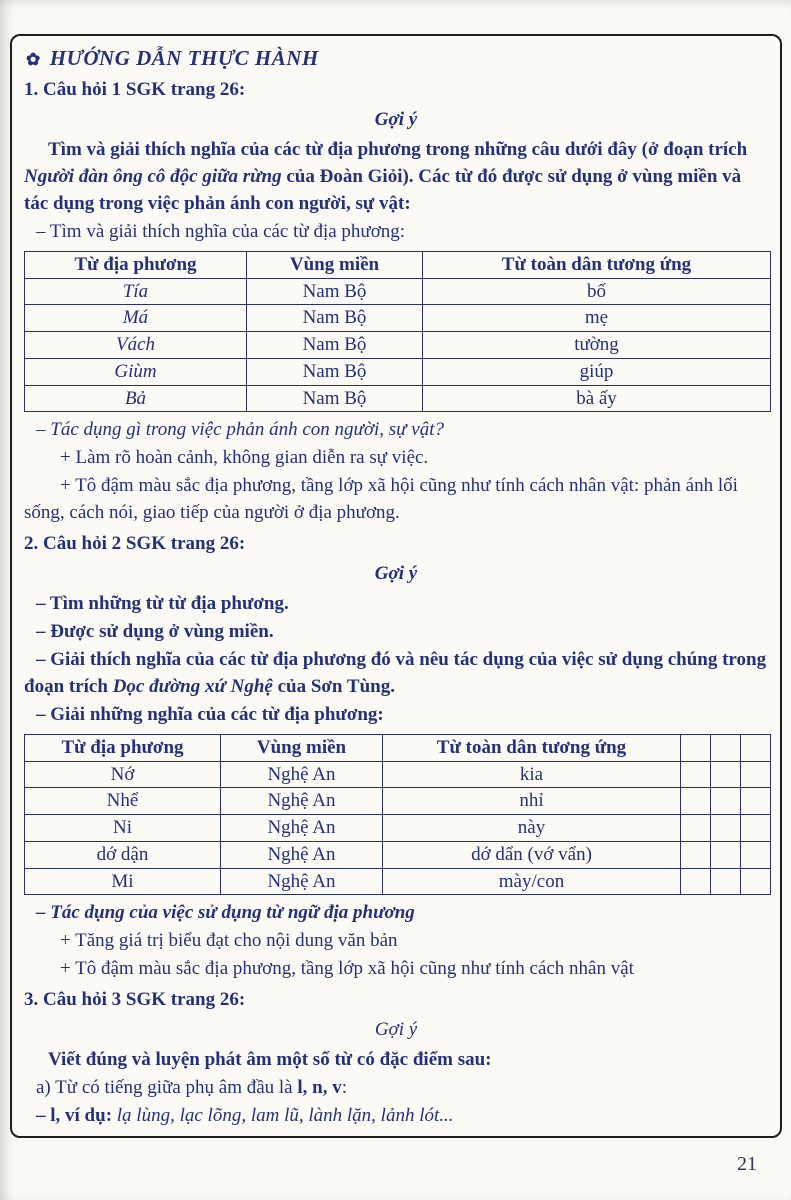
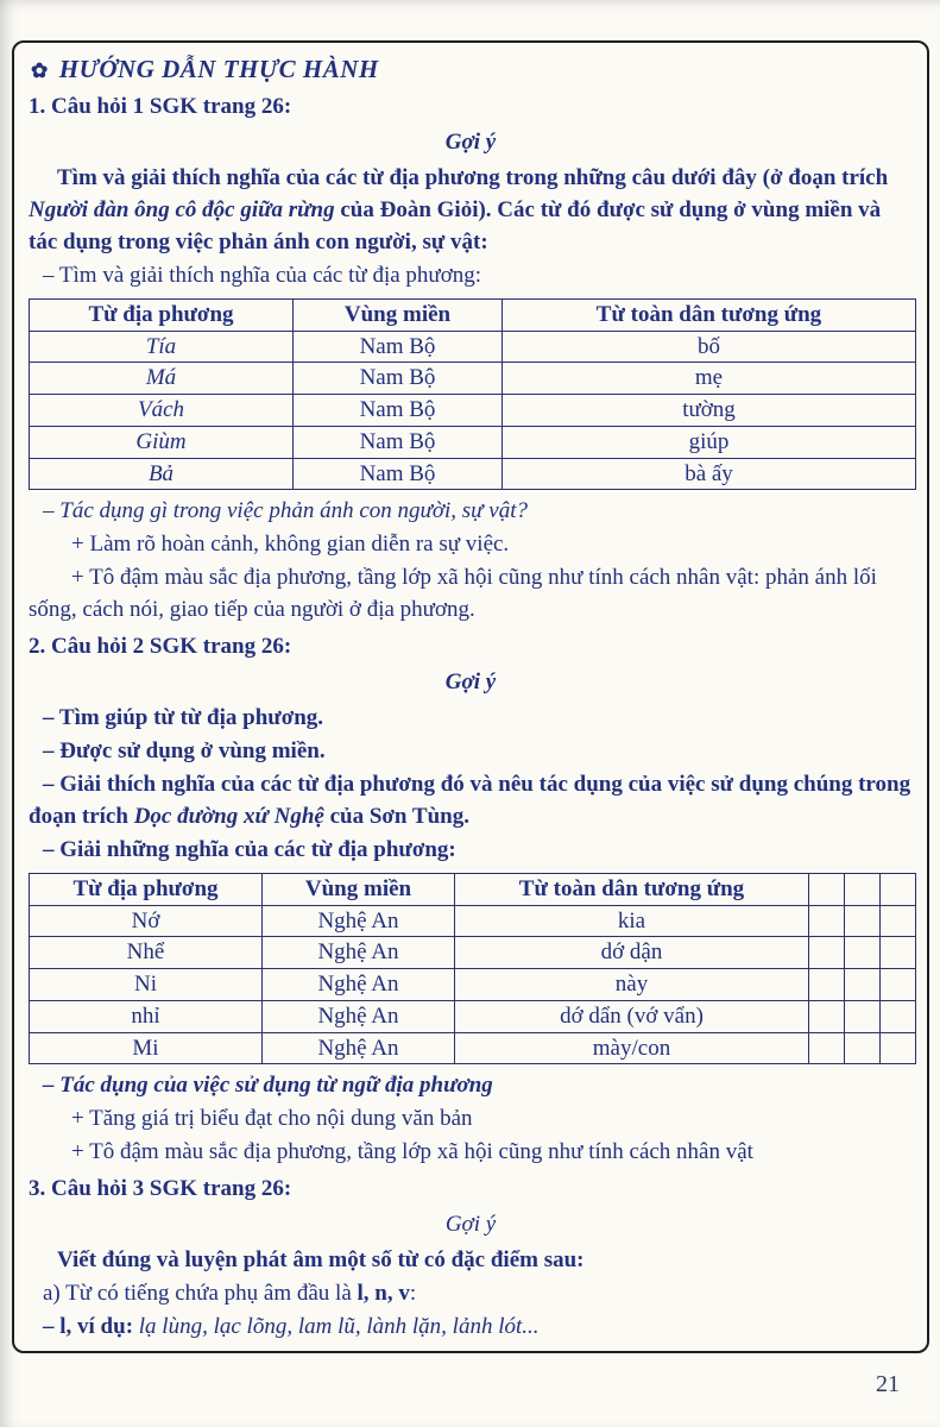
  ✿ HƯỚNG DẪN THỰC HÀNH
  1. Câu hỏi 1 SGK trang 26:
  Gợi ý
  Tìm và giải thích nghĩa của các từ địa phương trong những câu dưới đây (ở đoạn trích Người đàn ông cô độc giữa rừng của Đoàn Giỏi). Các từ đó được sử dụng ở vùng miền và tác dụng trong việc phản ánh con người, sự vật:
  – Tìm và giải thích nghĩa của các từ địa phương:
  Từ địa phương	Vùng miền	Từ toàn dân tương ứng
  Tía	Nam Bộ	bố
  Má	Nam Bộ	mẹ
  Vách	Nam Bộ	tường
  Giùm	Nam Bộ	giúp
  Bả	Nam Bộ	bà ấy
  – Tác dụng gì trong việc phản ánh con người, sự vật?
  + Làm rõ hoàn cảnh, không gian diễn ra sự việc.
  + Tô đậm màu sắc địa phương, tầng lớp xã hội cũng như tính cách nhân vật: phản ánh lối sống, cách nói, giao tiếp của người ở địa phương.
  2. Câu hỏi 2 SGK trang 26:
  Gợi ý
- – Tìm những từ từ địa phương.
+ – Tìm giúp từ từ địa phương.
  – Được sử dụng ở vùng miền.
  – Giải thích nghĩa của các từ địa phương đó và nêu tác dụng của việc sử dụng chúng trong đoạn trích Dọc đường xứ Nghệ của Sơn Tùng.
  – Giải những nghĩa của các từ địa phương:
  Từ địa phương	Vùng miền	Từ toàn dân tương ứng
  Nớ	Nghệ An	kia
- Nhể	Nghệ An	nhỉ
+ Nhể	Nghệ An	dớ dận
  Ni	Nghệ An	này
- dớ dận	Nghệ An	dớ dẩn (vớ vẩn)
+ nhỉ	Nghệ An	dớ dẩn (vớ vẩn)
  Mi	Nghệ An	mày/con
  – Tác dụng của việc sử dụng từ ngữ địa phương
  + Tăng giá trị biểu đạt cho nội dung văn bản
  + Tô đậm màu sắc địa phương, tầng lớp xã hội cũng như tính cách nhân vật
  3. Câu hỏi 3 SGK trang 26:
  Gợi ý
  Viết đúng và luyện phát âm một số từ có đặc điểm sau:
- a) Từ có tiếng giữa phụ âm đầu là l, n, v:
+ a) Từ có tiếng chứa phụ âm đầu là l, n, v:
  – l, ví dụ: lạ lùng, lạc lõng, lam lũ, lành lặn, lảnh lót...
  21
